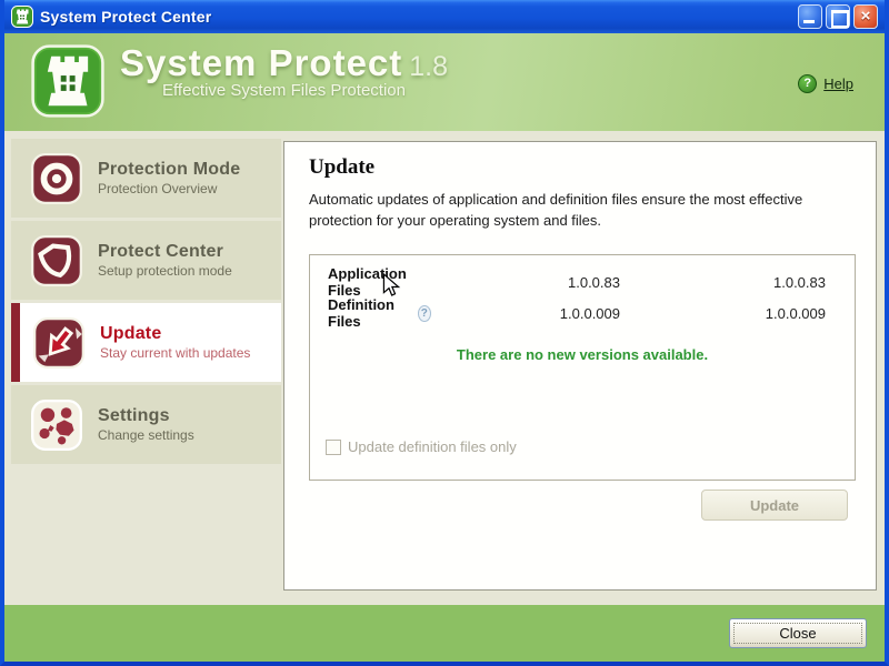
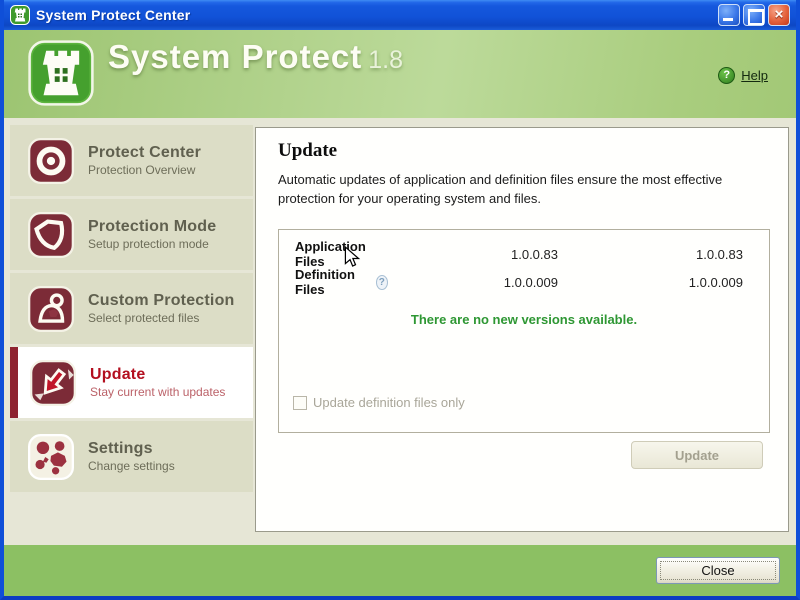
  System Protect Center
  ×
  System Protect 1.8
- Effective System Files Protection
  ?
  Help
- Protection Mode
+ Protect Center
  Protection Overview
- Protect Center
+ Protection Mode
  Setup protection mode
+ Custom Protection
+ Select protected files
  Update
  Stay current with updates
  Settings
  Change settings
  Update
  Automatic updates of application and definition files ensure the most effective protection for your operating system and files.
  Application Files
  1.0.0.83
  1.0.0.83
  Definition Files
  ?
  1.0.0.009
  1.0.0.009
  There are no new versions available.
  Update definition files only
  Update
  Close
